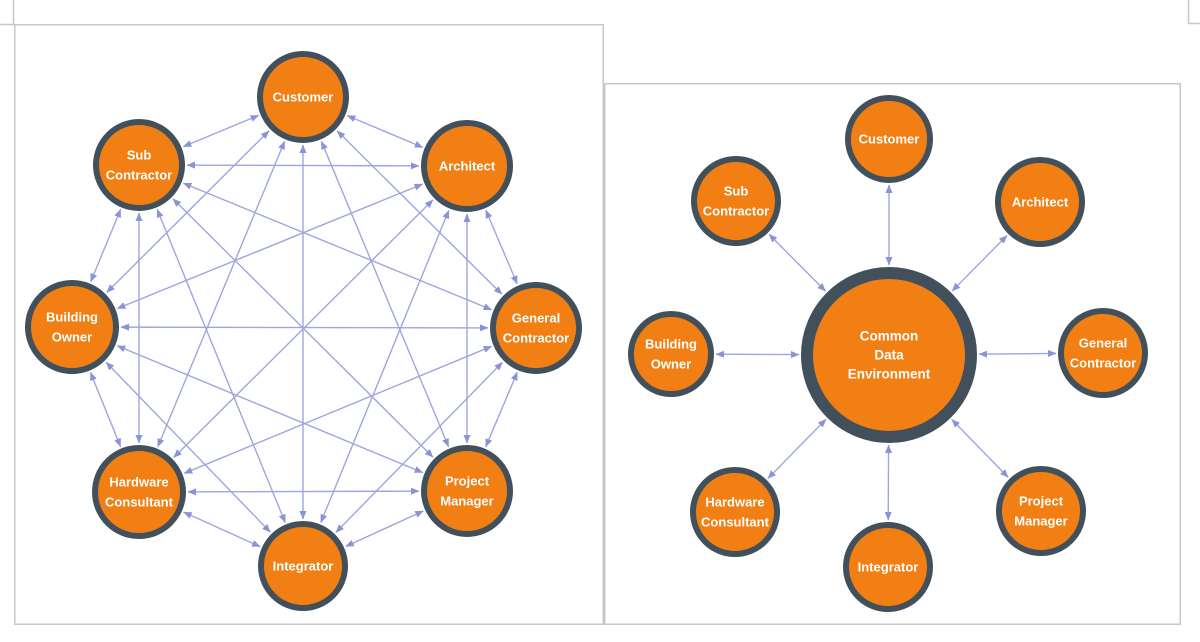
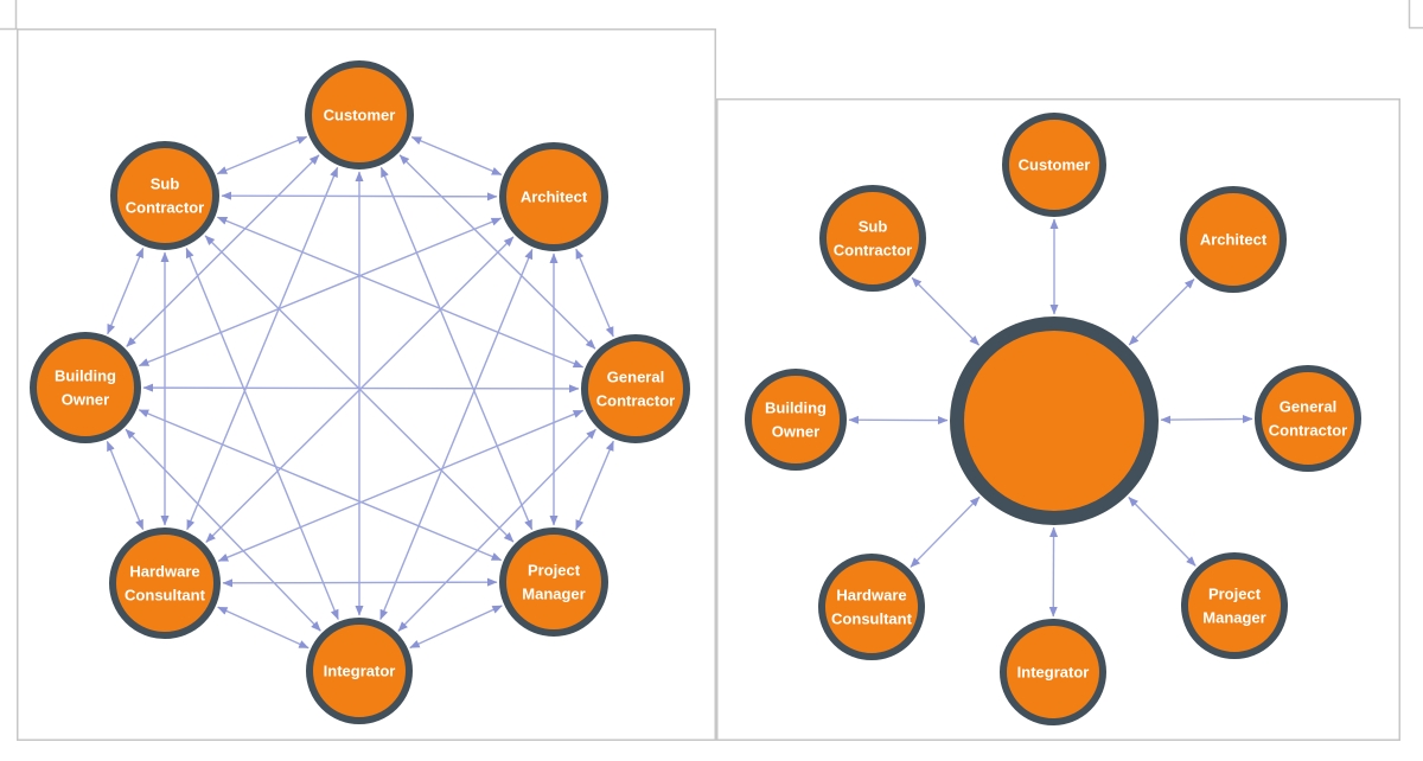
  Customer
  Architect
  General Contractor
  Project Manager
  Integrator
  Hardware Consultant
  Building Owner
  Sub Contractor
  Customer
  Architect
  General Contractor
  Project Manager
  Integrator
  Hardware Consultant
  Building Owner
  Sub Contractor
- Common Data Environment
